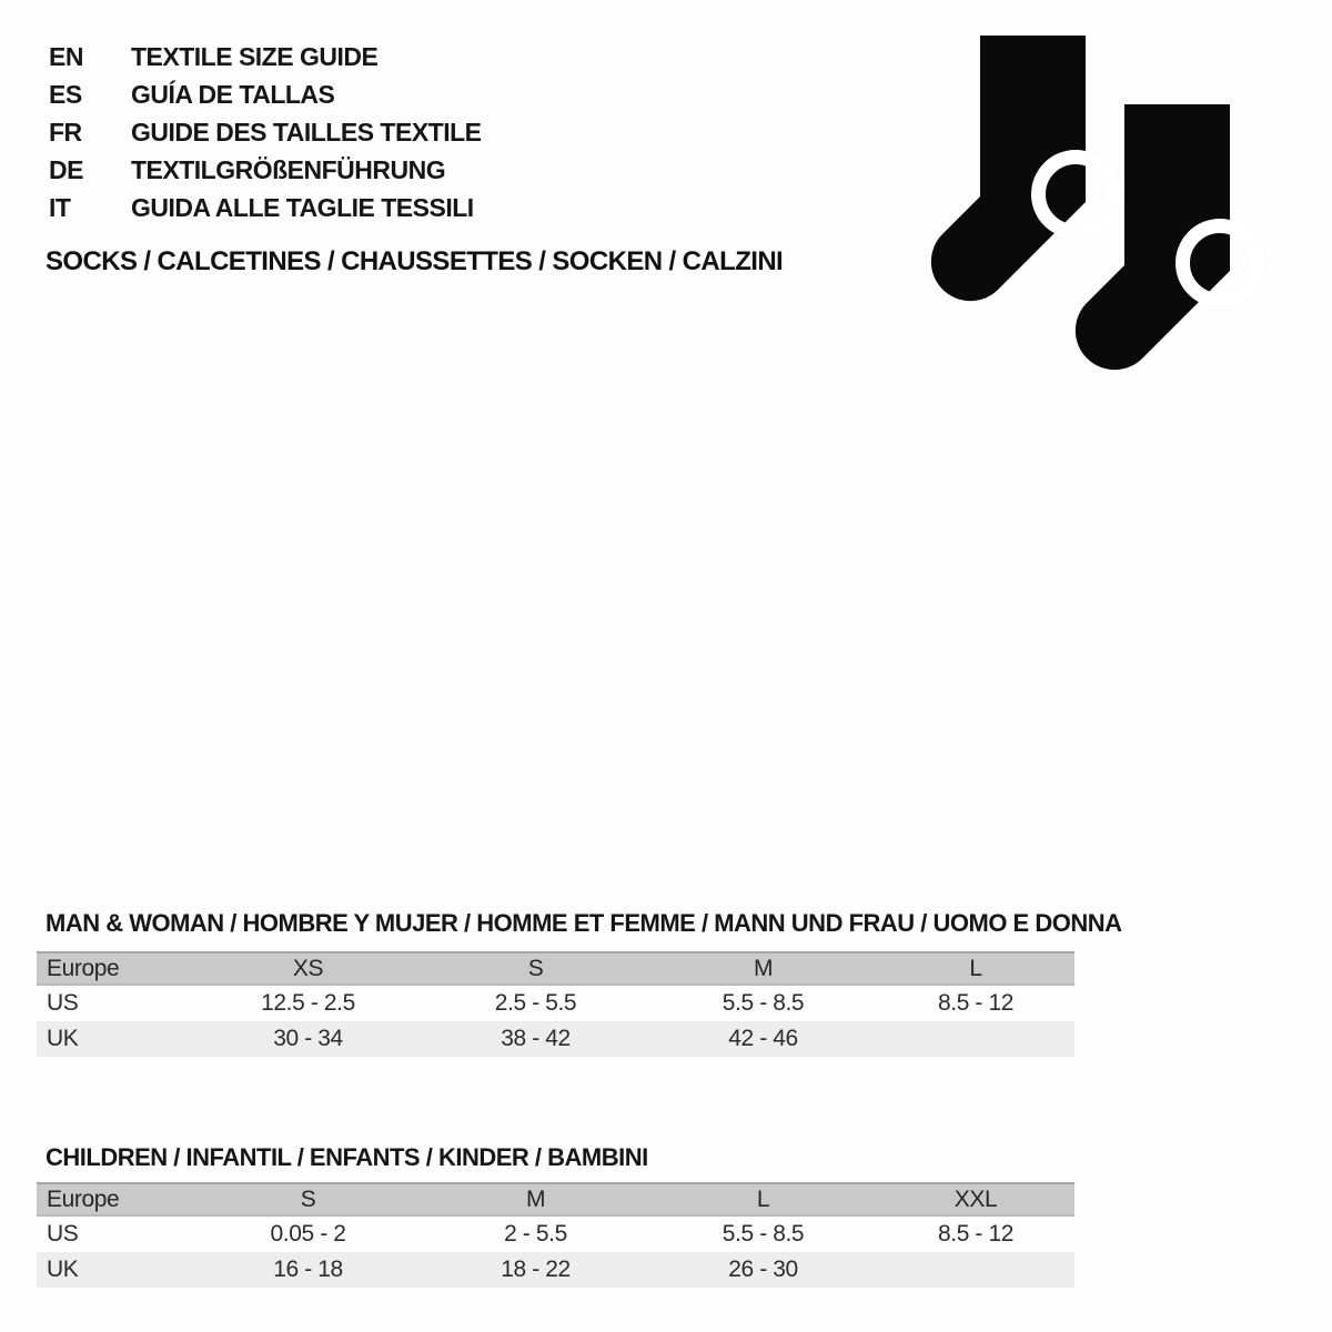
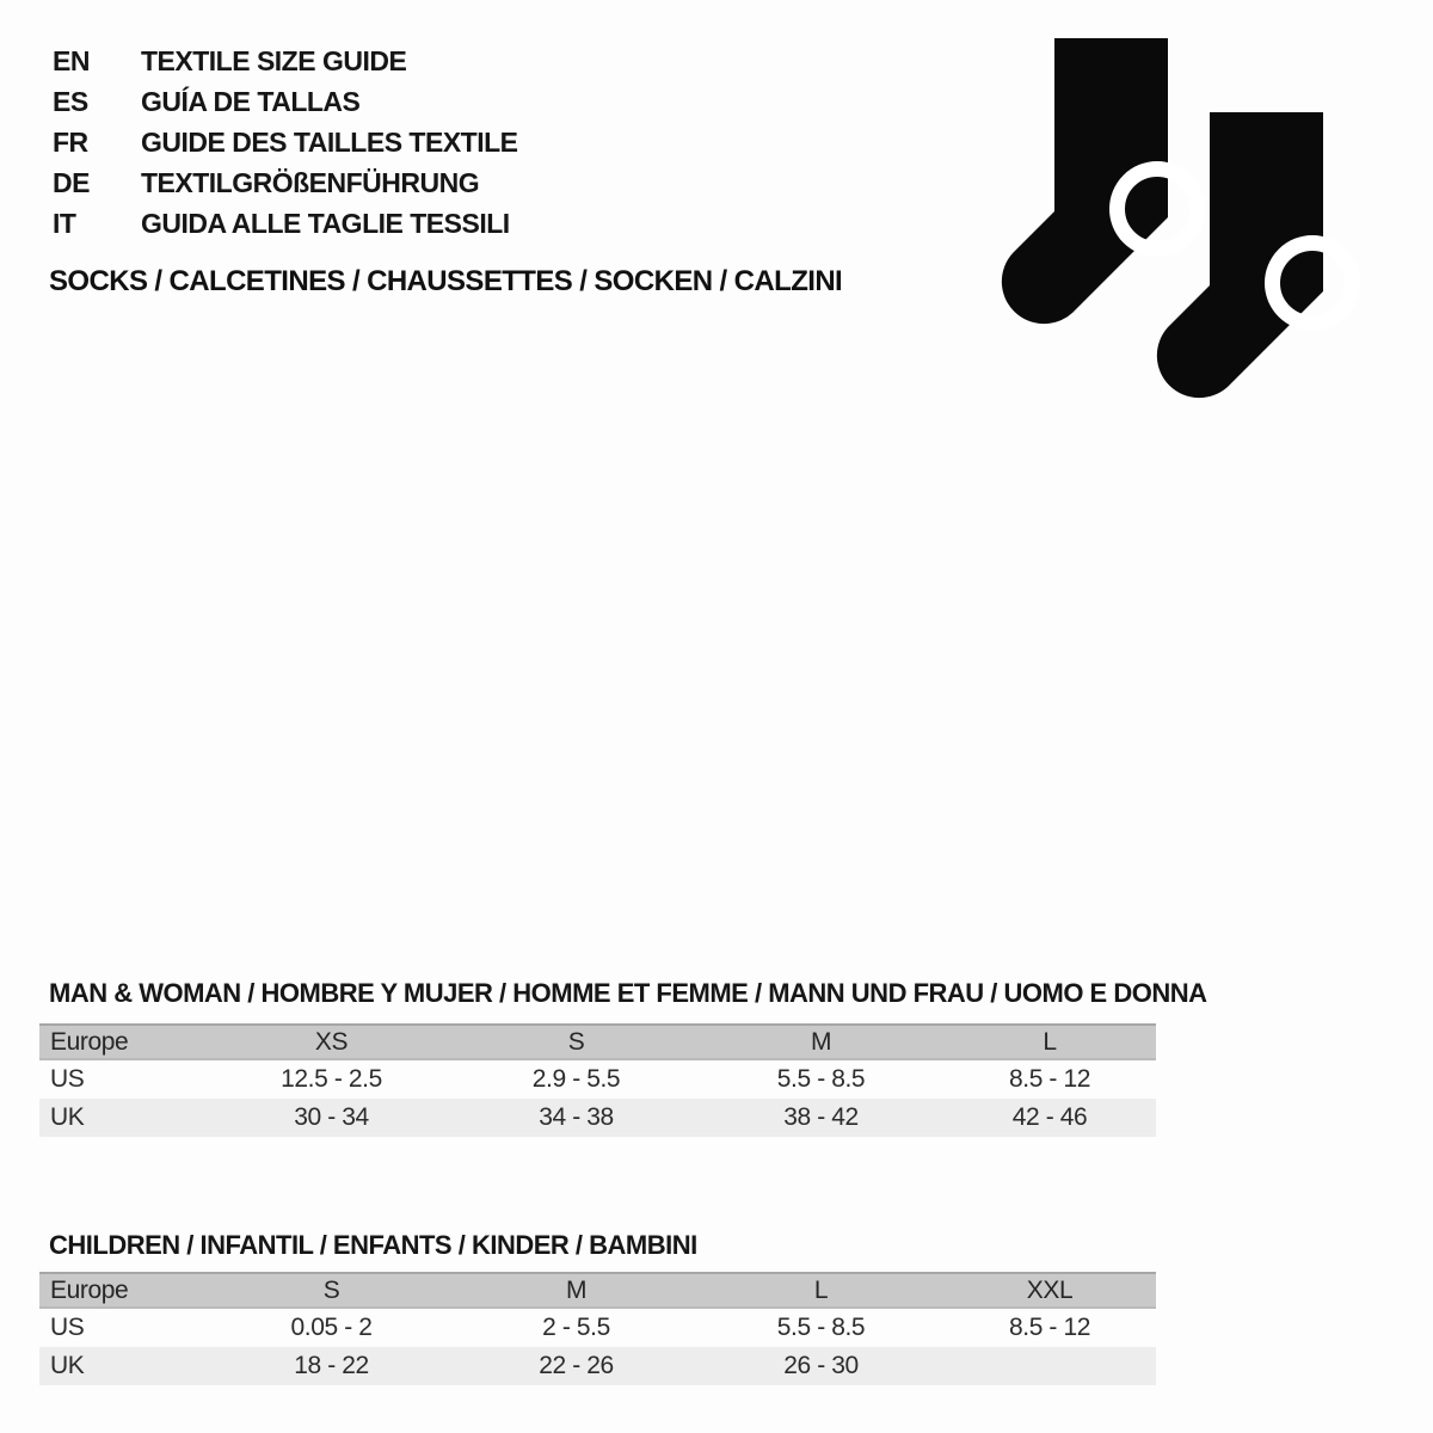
  EN
  TEXTILE SIZE GUIDE
  ES
  GUÍA DE TALLAS
  FR
  GUIDE DES TAILLES TEXTILE
  DE
  TEXTILGRÖßENFÜHRUNG
  IT
  GUIDA ALLE TAGLIE TESSILI
  SOCKS / CALCETINES / CHAUSSETTES / SOCKEN / CALZINI
  MAN & WOMAN / HOMBRE Y MUJER / HOMME ET FEMME / MANN UND FRAU / UOMO E DONNA
  Europe
  XS
  S
  M
  L
  US
  12.5 - 2.5
- 2.5 - 5.5
+ 2.9 - 5.5
  5.5 - 8.5
  8.5 - 12
  UK
  30 - 34
+ 34 - 38
  38 - 42
  42 - 46
  CHILDREN / INFANTIL / ENFANTS / KINDER / BAMBINI
  Europe
  S
  M
  L
  XXL
  US
  0.05 - 2
  2 - 5.5
  5.5 - 8.5
  8.5 - 12
  UK
- 16 - 18
  18 - 22
+ 22 - 26
  26 - 30
